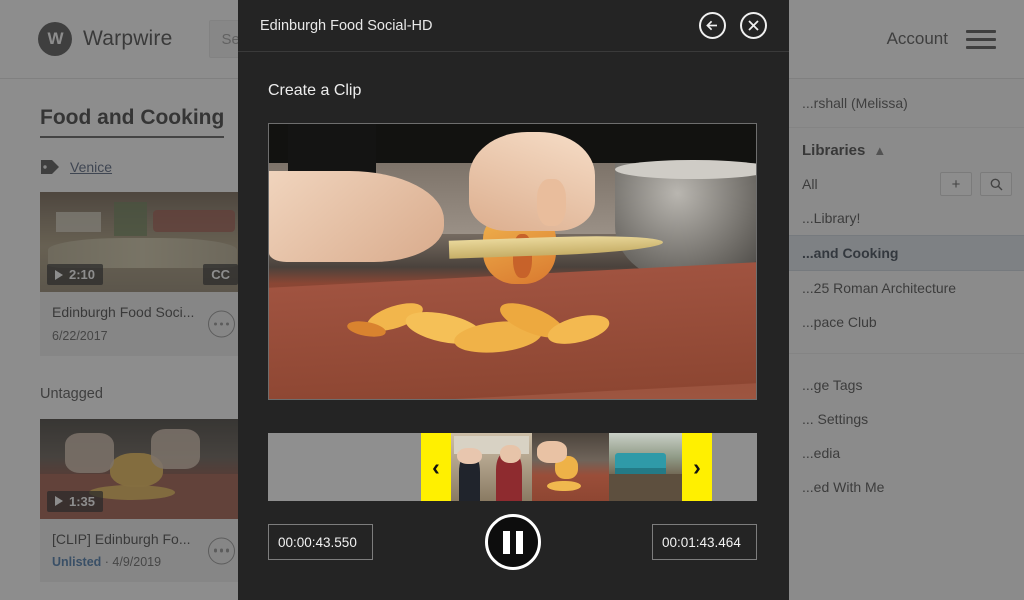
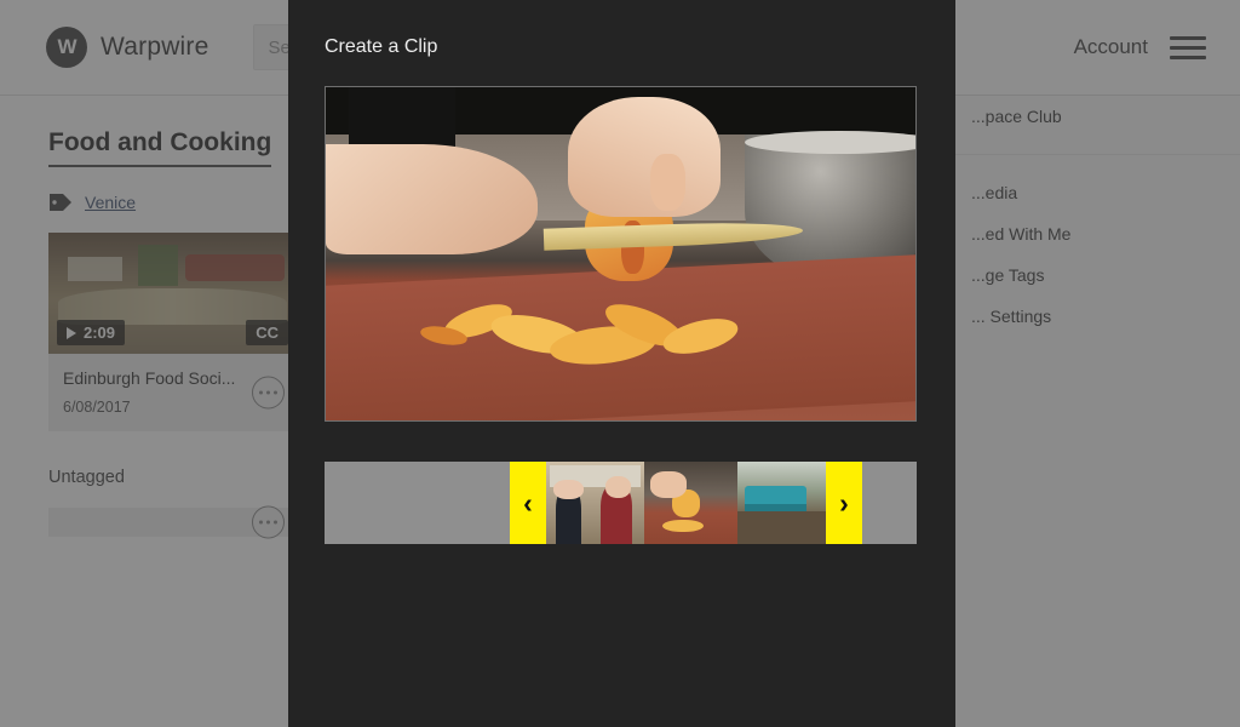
  W
  Warpwire
  Account
  Food and Cooking
  Venice
- 2:10
+ 2:09
  CC
  Edinburgh Food Soci...
- 6/22/2017
+ 6/08/2017
  Untagged
- 1:35
- [CLIP] Edinburgh Fo...
- Unlisted · 4/9/2019
- ...rshall (Melissa)
- Libraries
- ▲
- All
- +
- ...Library!
- ...and Cooking
- ...25 Roman Architecture
  ...pace Club
- ...ge Tags
+ ...edia
- ... Settings
+ ...ed With Me
- ...edia
+ ...ge Tags
- ...ed With Me
+ ... Settings
- Edinburgh Food Social-HD
  Create a Clip
  ‹
  ›
- 00:00:43.550
- 00:01:43.464
